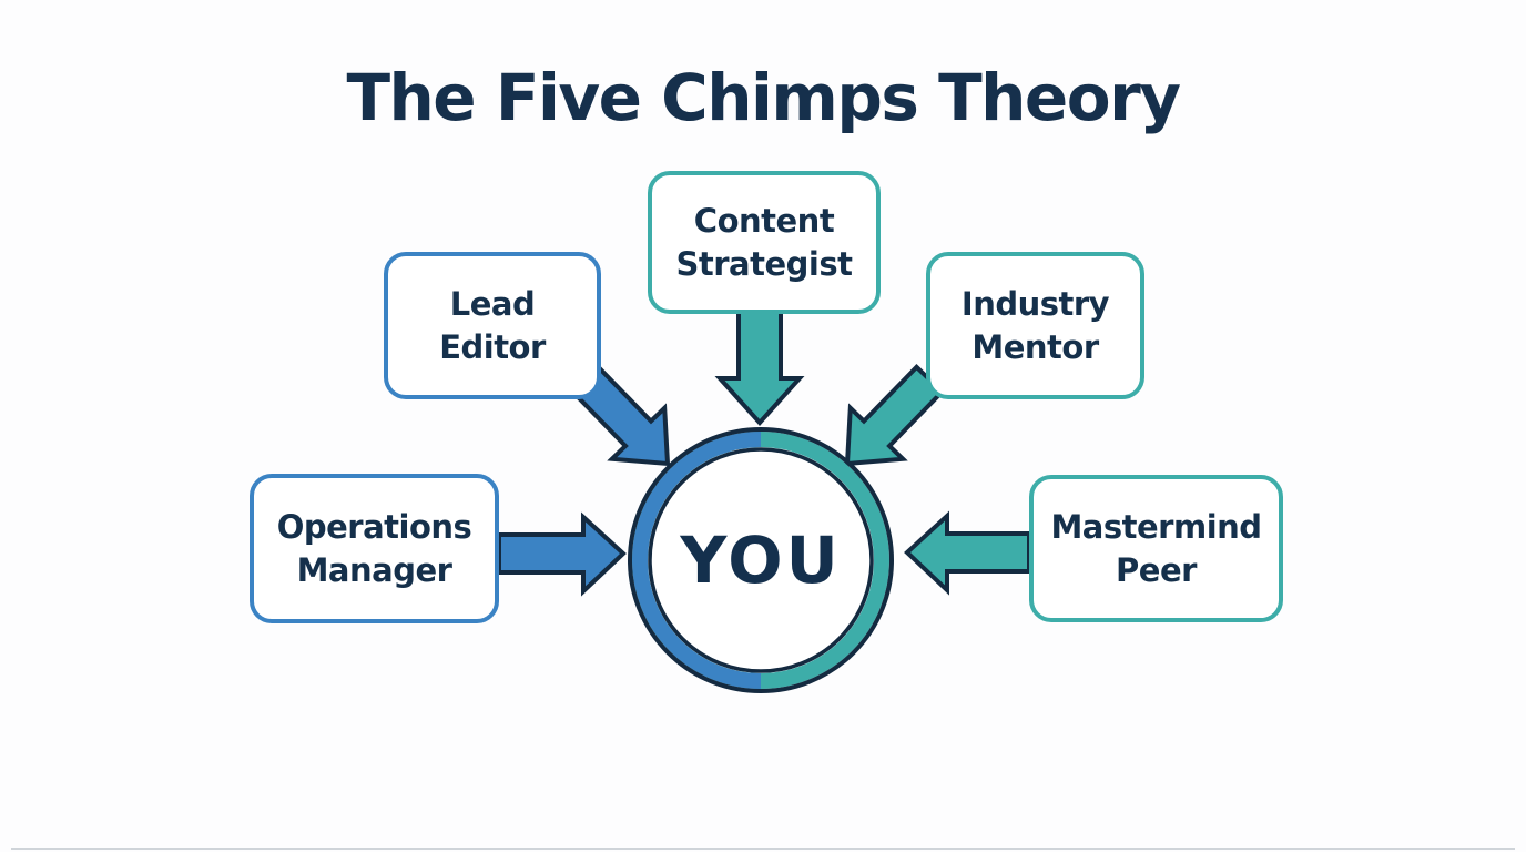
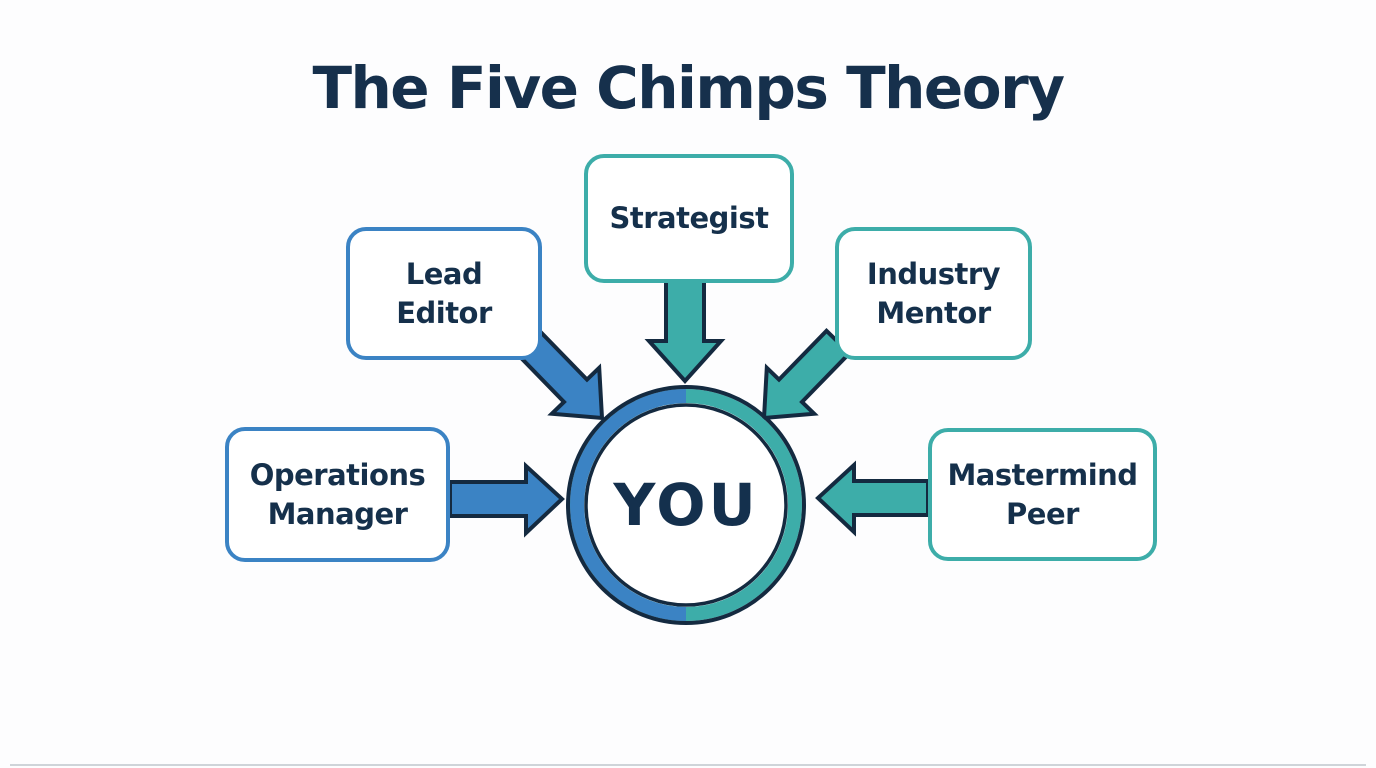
  The Five Chimps Theory
- Content
  Strategist
  Lead
  Editor
  Industry
  Mentor
  Operations
  Manager
  Mastermind
  Peer
  YOU
